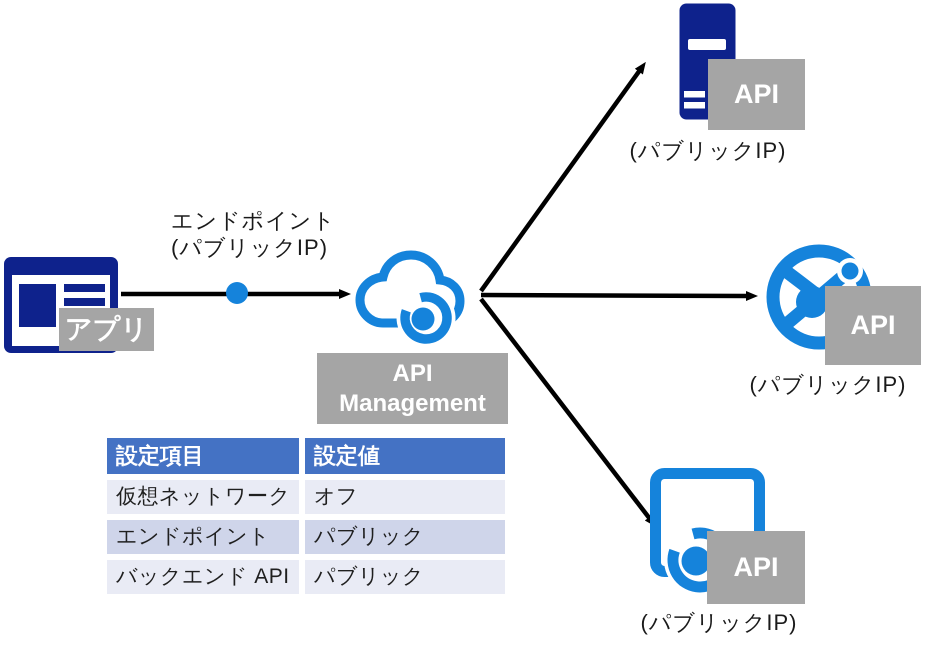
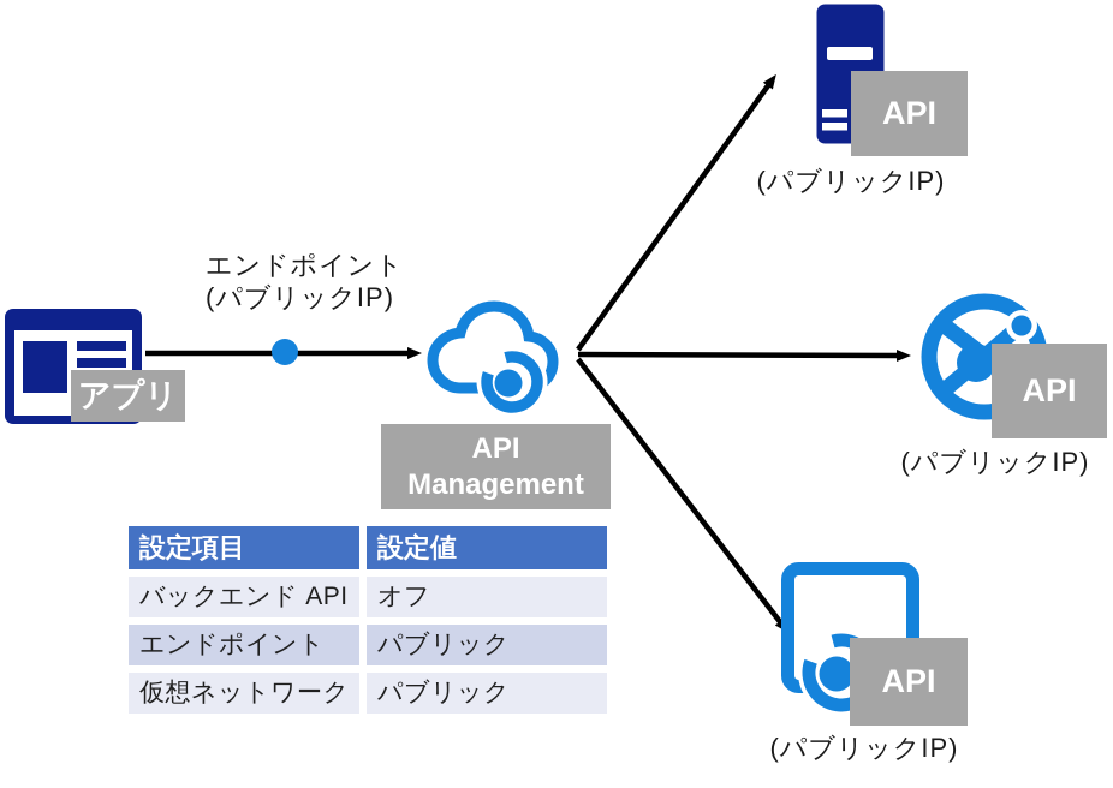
  アプリ
  API Management
  API
  API
  API
  エンドポイント
  (パブリックIP)
  (パブリックIP)
  (パブリックIP)
  (パブリックIP)
  設定項目
  設定値
- 仮想ネットワーク
+ バックエンド API
  オフ
  エンドポイント
  パブリック
- バックエンド API
+ 仮想ネットワーク
  パブリック
